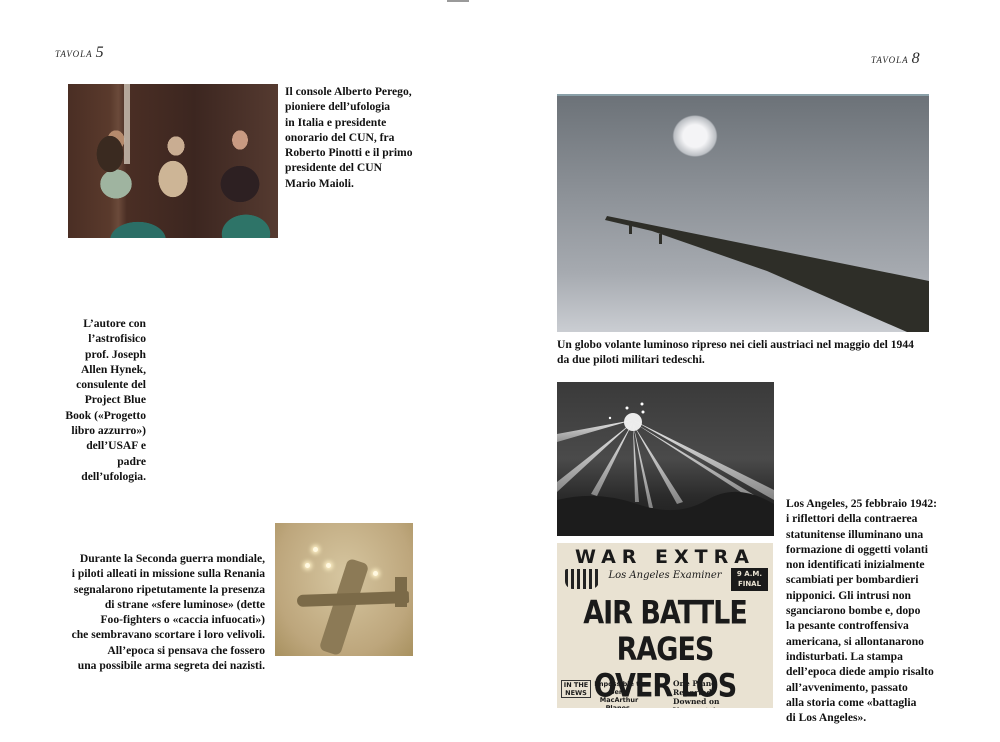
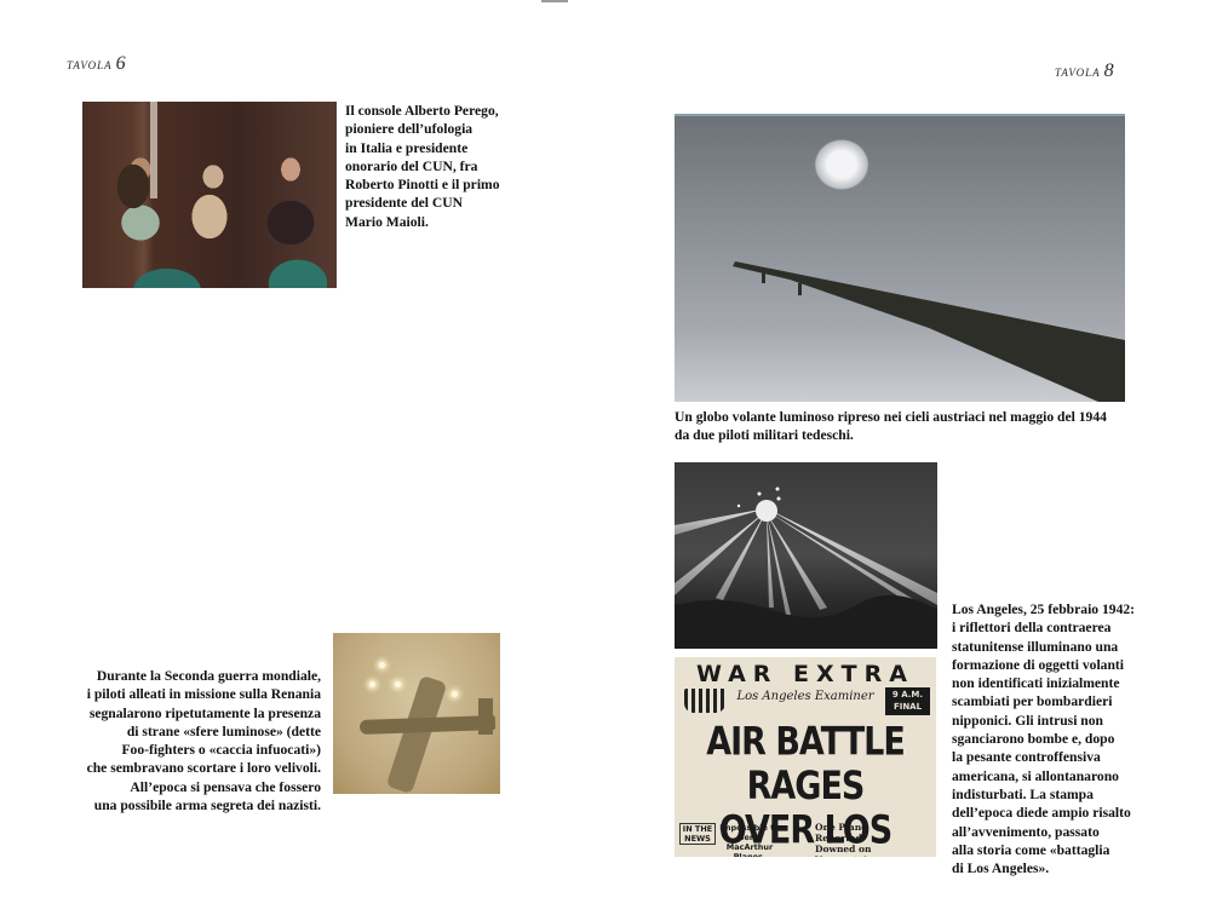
- tavola 5
+ tavola 6
  Il console Alberto Perego,
  pioniere dell’ufologia
  in Italia e presidente
  onorario del CUN, fra
  Roberto Pinotti e il primo
  presidente del CUN
  Mario Maioli.
- L’autore con
- l’astrofisico
- prof. Joseph
- Allen Hynek,
- consulente del
- Project Blue
- Book («Progetto
- libro azzurro»)
- dell’USAF e padre
- dell’ufologia.
  Durante la Seconda guerra mondiale,
  i piloti alleati in missione sulla Renania
  segnalarono ripetutamente la presenza
  di strane «sfere luminose» (dette
  Foo-fighters o «caccia infuocati»)
  che sembravano scortare i loro velivoli.
  All’epoca si pensava che fossero
  una possibile arma segreta dei nazisti.
  tavola 8
  Un globo volante luminoso ripreso nei cieli austriaci nel maggio del 1944
  da due piloti militari tedeschi.
  WAR EXTRA
  Los Angeles Examiner
  9 A.M. FINAL
  AIR BATTLE RAGES
  IN THE NEWS
  Los Angeles, 25 febbraio 1942:
  i riflettori della contraerea
  statunitense illuminano una
  formazione di oggetti volanti
  non identificati inizialmente
  scambiati per bombardieri
  nipponici. Gli intrusi non
  sganciarono bombe e, dopo
  la pesante controffensiva
  americana, si allontanarono
  indisturbati. La stampa
  dell’epoca diede ampio risalto
  all’avvenimento, passato
  alla storia come «battaglia
  di Los Angeles».
